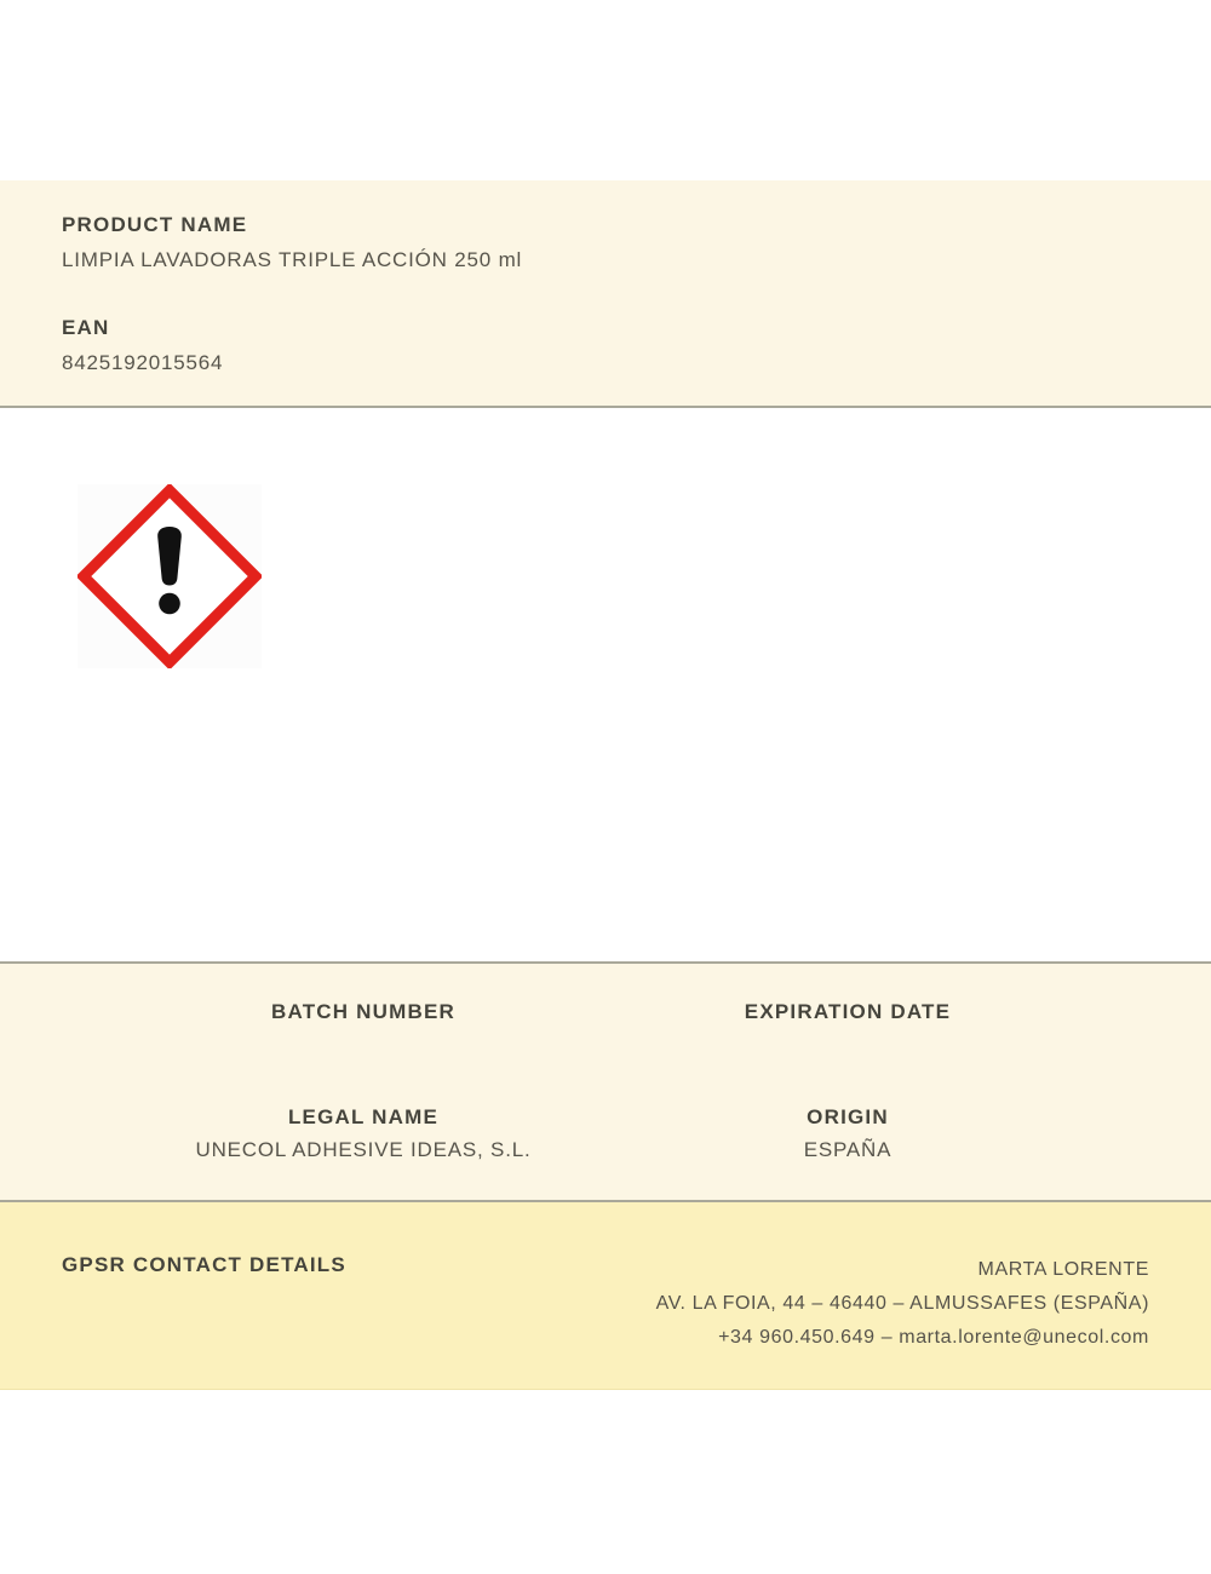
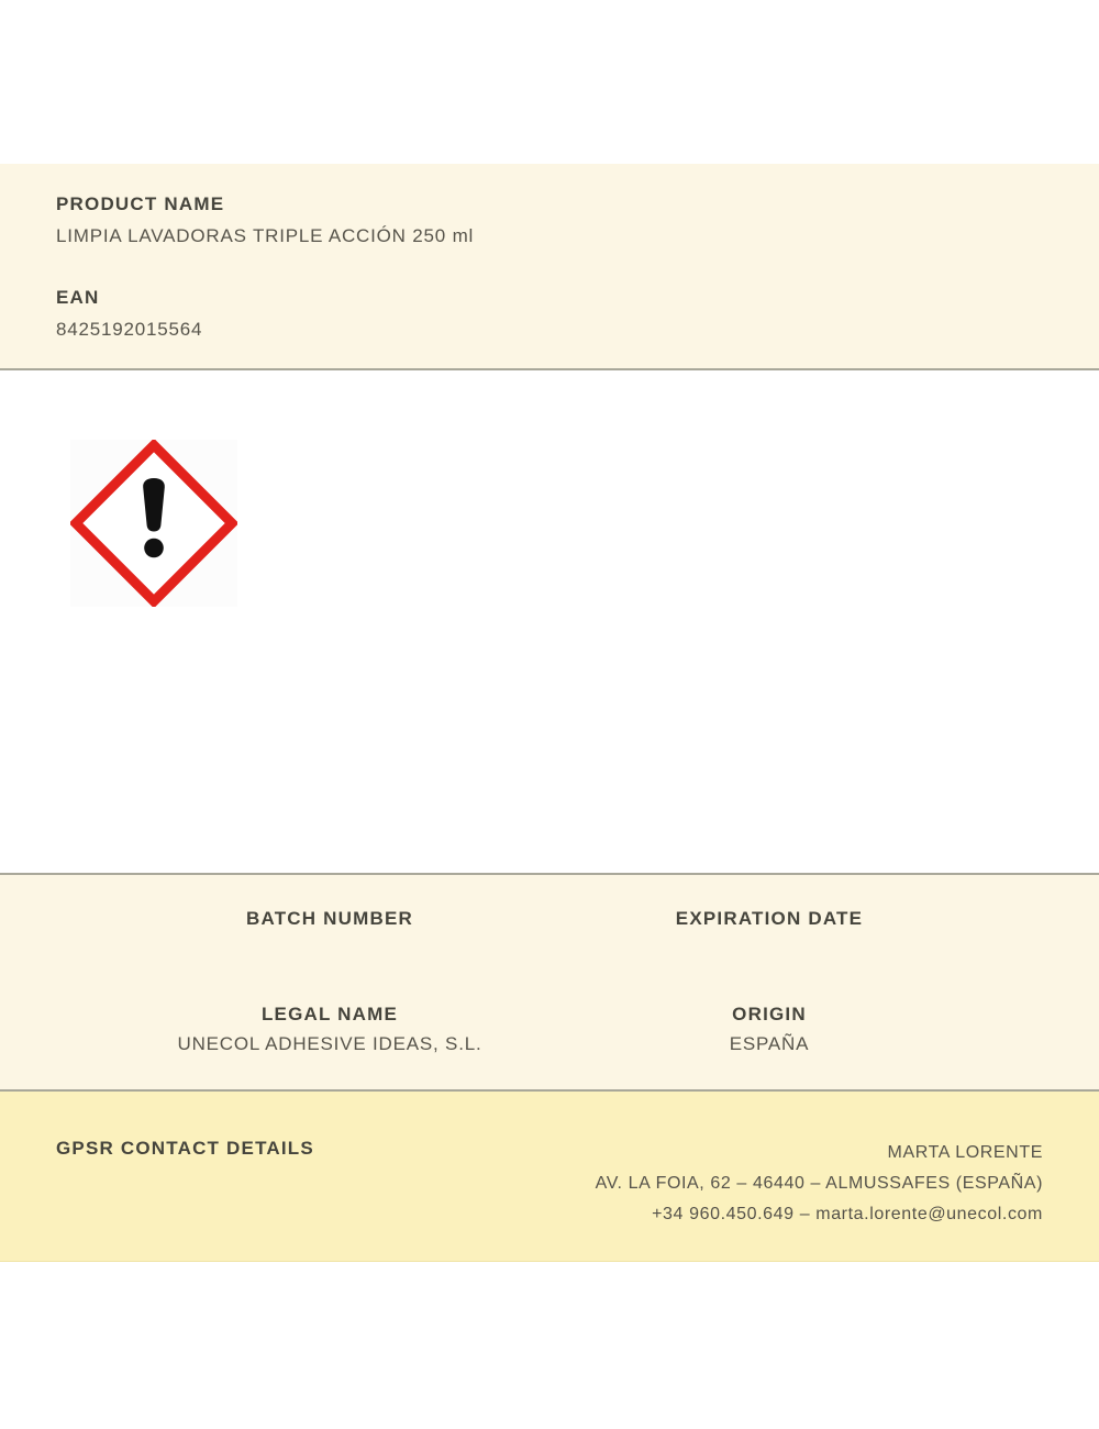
  PRODUCT NAME
  LIMPIA LAVADORAS TRIPLE ACCIÓN 250 ml
  EAN
  8425192015564
  BATCH NUMBER
  EXPIRATION DATE
  LEGAL NAME
  UNECOL ADHESIVE IDEAS, S.L.
  ORIGIN
  ESPAÑA
  GPSR CONTACT DETAILS
  MARTA LORENTE
- AV. LA FOIA, 44 – 46440 – ALMUSSAFES (ESPAÑA)
+ AV. LA FOIA, 62 – 46440 – ALMUSSAFES (ESPAÑA)
  +34 960.450.649 – marta.lorente@unecol.com
